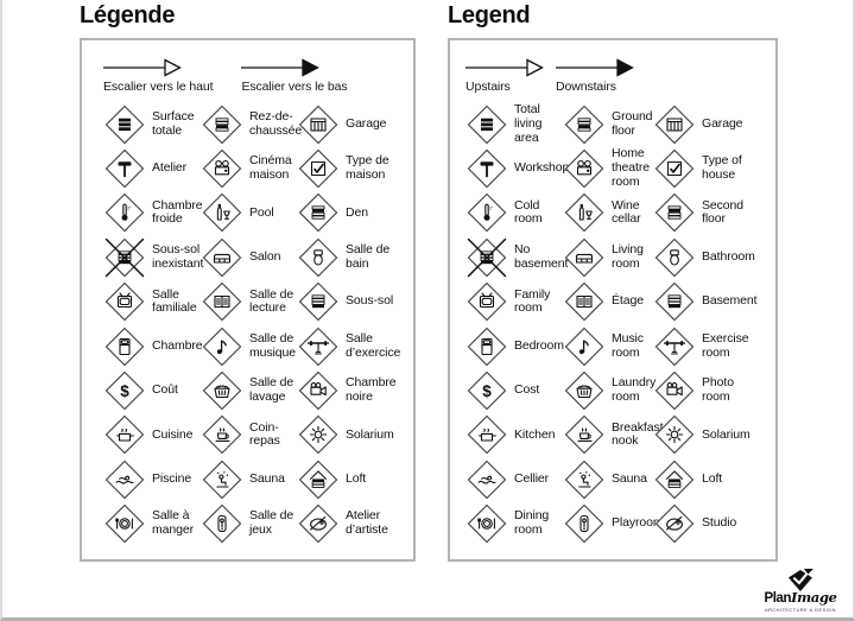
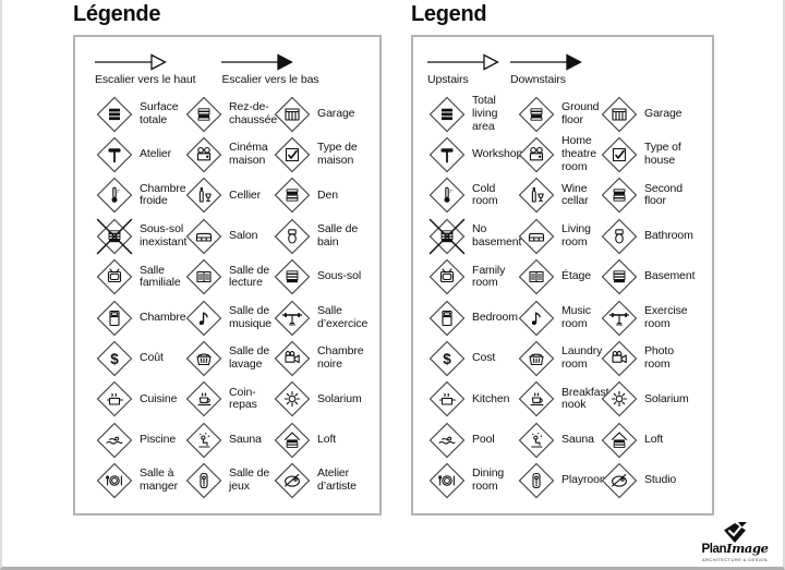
  Légende
  Escalier vers le haut
  Escalier vers le bas
  Surface
  totale
  Rez-de-
  chaussée
  Garage
  Atelier
  Cinéma
  maison
  Type de
  maison
  Chambre
  froide
- Pool
+ Cellier
  Den
  Sous-sol
  inexistant
  Salon
  Salle de
  bain
  Salle
  familiale
  Salle de
  lecture
  Sous-sol
  Chambre
  Salle de
  musique
  Salle
  d’exercice
  $
  Coût
  Salle de
  lavage
  Chambre
  noire
  Cuisine
  Coin-
  repas
  Solarium
  Piscine
  Sauna
  Loft
  Salle à
  manger
  Salle de
  jeux
  Atelier
  d’artiste
  Legend
  Upstairs
  Downstairs
  Total
  living
  area
  Ground
  floor
  Garage
  Workshop
  Home
  theatre
  room
  Type of
  house
  Cold
  room
  Wine
  cellar
  Second
  floor
  No
  basement
  Living
  room
  Bathroom
  Family
  room
  Étage
  Basement
  Bedroom
  Music
  room
  Exercise
  room
  $
  Cost
  Laundry
  room
  Photo
  room
  Kitchen
  Breakfast
  nook
  Solarium
- Cellier
+ Pool
  Sauna
  Loft
  Dining
  room
  Playroo
  Studio
  PlanImage
